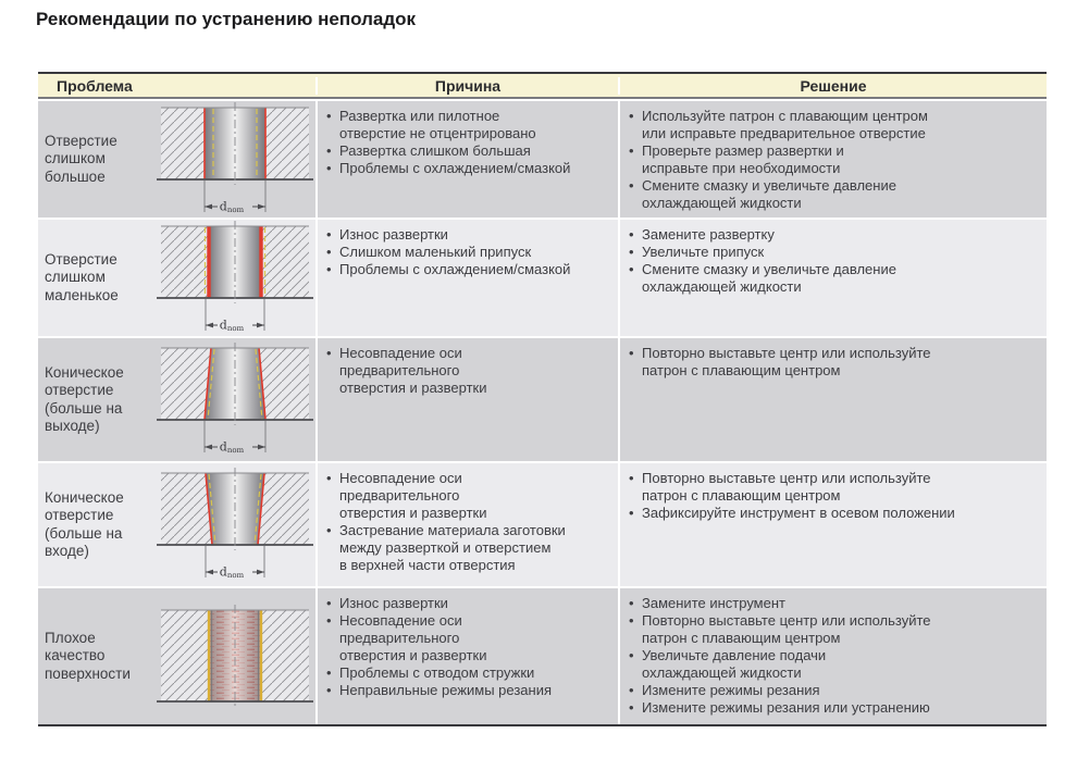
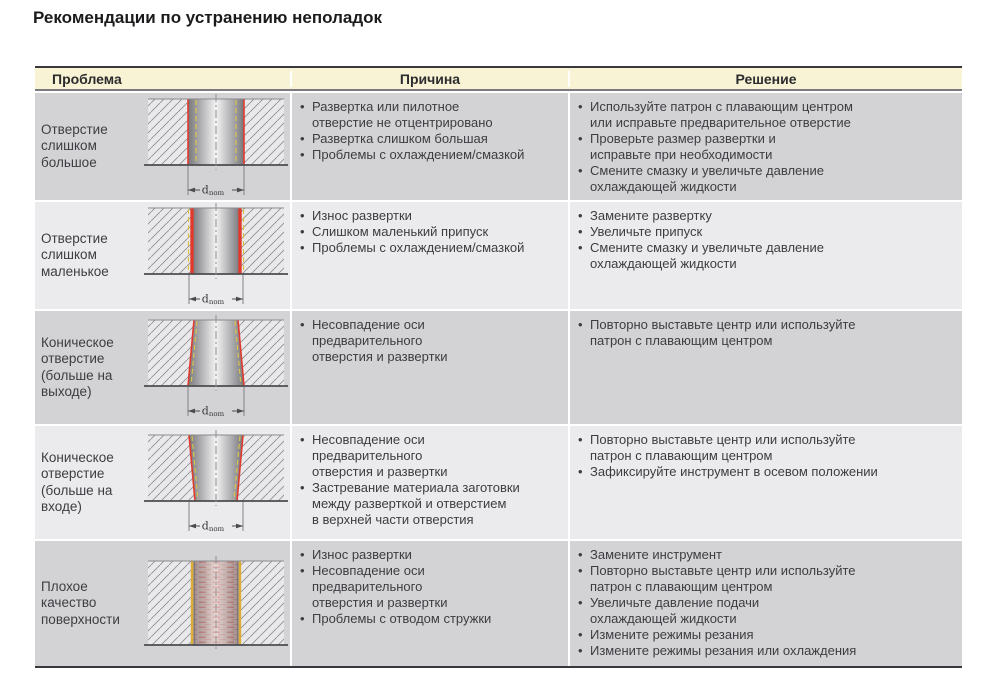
  Рекомендации по устранению неполадок
  Проблема
  Причина
  Решение
  Отверстие
  слишком
  большое
  dnom
  Развертка или пилотное
  отверстие не отцентрировано
  Развертка слишком большая
  Проблемы с охлаждением/смазкой
  Используйте патрон с плавающим центром
  или исправьте предварительное отверстие
  Проверьте размер развертки и
  исправьте при необходимости
  Смените смазку и увеличьте давление
  охлаждающей жидкости
  Отверстие
  слишком
  маленькое
  dnom
  Износ развертки
  Слишком маленький припуск
  Проблемы с охлаждением/смазкой
  Замените развертку
  Увеличьте припуск
  Смените смазку и увеличьте давление
  охлаждающей жидкости
  Коническое
  отверстие
  (больше на
  выходе)
  dnom
  Несовпадение оси
  предварительного
  отверстия и развертки
  Повторно выставьте центр или используйте
  патрон с плавающим центром
  Коническое
  отверстие
  (больше на
  входе)
  dnom
  Несовпадение оси
  предварительного
  отверстия и развертки
  Застревание материала заготовки
  между разверткой и отверстием
  в верхней части отверстия
  Повторно выставьте центр или используйте
  патрон с плавающим центром
  Зафиксируйте инструмент в осевом положении
  Плохое
  качество
  поверхности
  Износ развертки
  Несовпадение оси
  предварительного
  отверстия и развертки
  Проблемы с отводом стружки
- Неправильные режимы резания
  Замените инструмент
  Повторно выставьте центр или используйте
  патрон с плавающим центром
  Увеличьте давление подачи
  охлаждающей жидкости
  Измените режимы резания
- Измените режимы резания или устранению
+ Измените режимы резания или охлаждения
